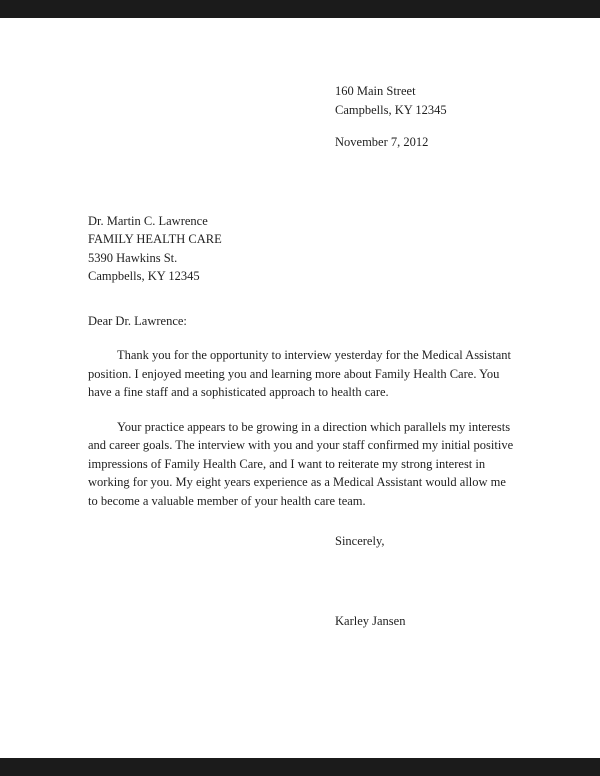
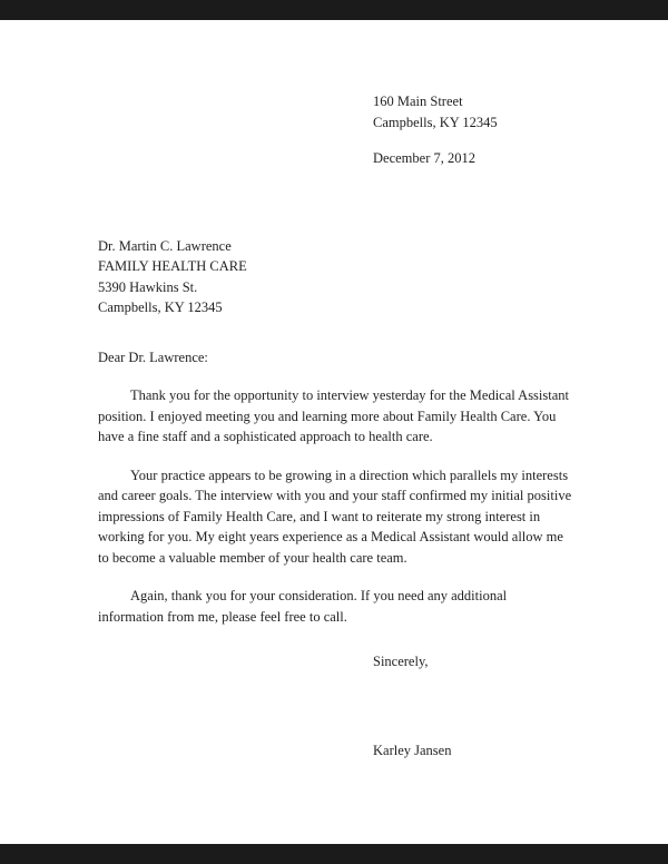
  160 Main Street
  Campbells, KY 12345
- November 7, 2012
+ December 7, 2012
  Dr. Martin C. Lawrence
  FAMILY HEALTH CARE
  5390 Hawkins St.
  Campbells, KY 12345
  Dear Dr. Lawrence:
  Thank you for the opportunity to interview yesterday for the Medical Assistant position. I enjoyed meeting you and learning more about Family Health Care. You have a fine staff and a sophisticated approach to health care.
  Your practice appears to be growing in a direction which parallels my interests and career goals. The interview with you and your staff confirmed my initial positive impressions of Family Health Care, and I want to reiterate my strong interest in working for you. My eight years experience as a Medical Assistant would allow me to become a valuable member of your health care team.
+ Again, thank you for your consideration. If you need any additional information from me, please feel free to call.
  Sincerely,
  Karley Jansen
